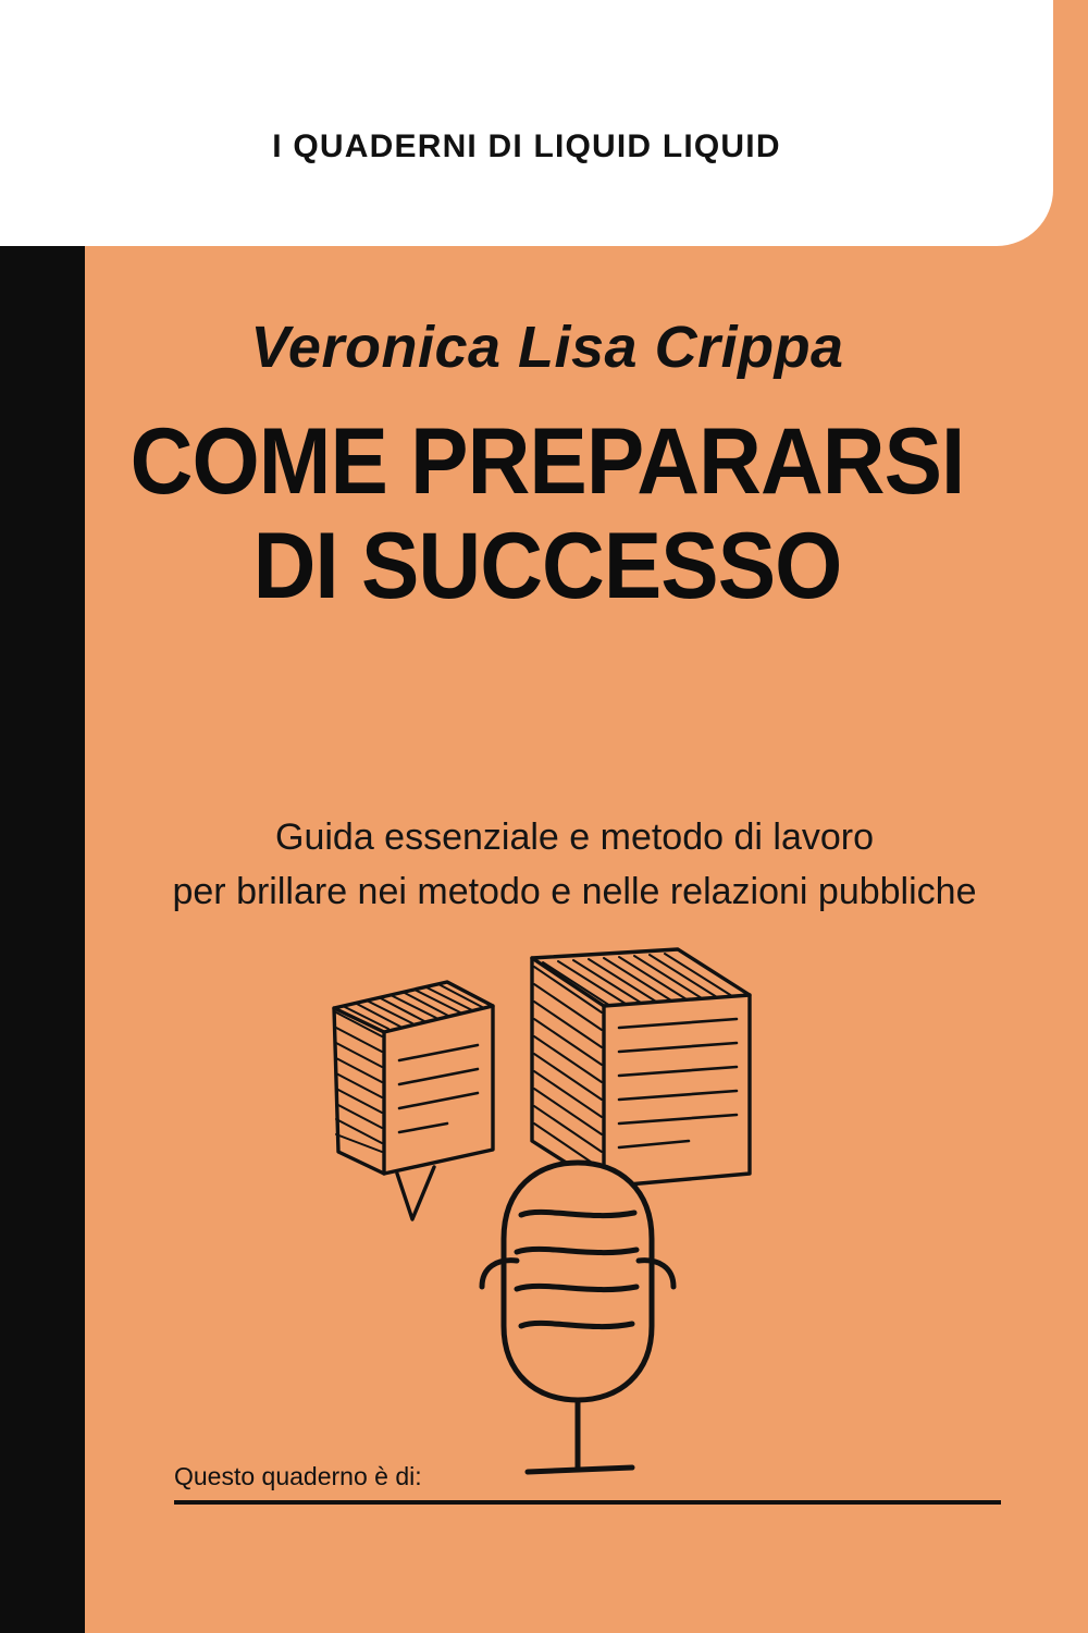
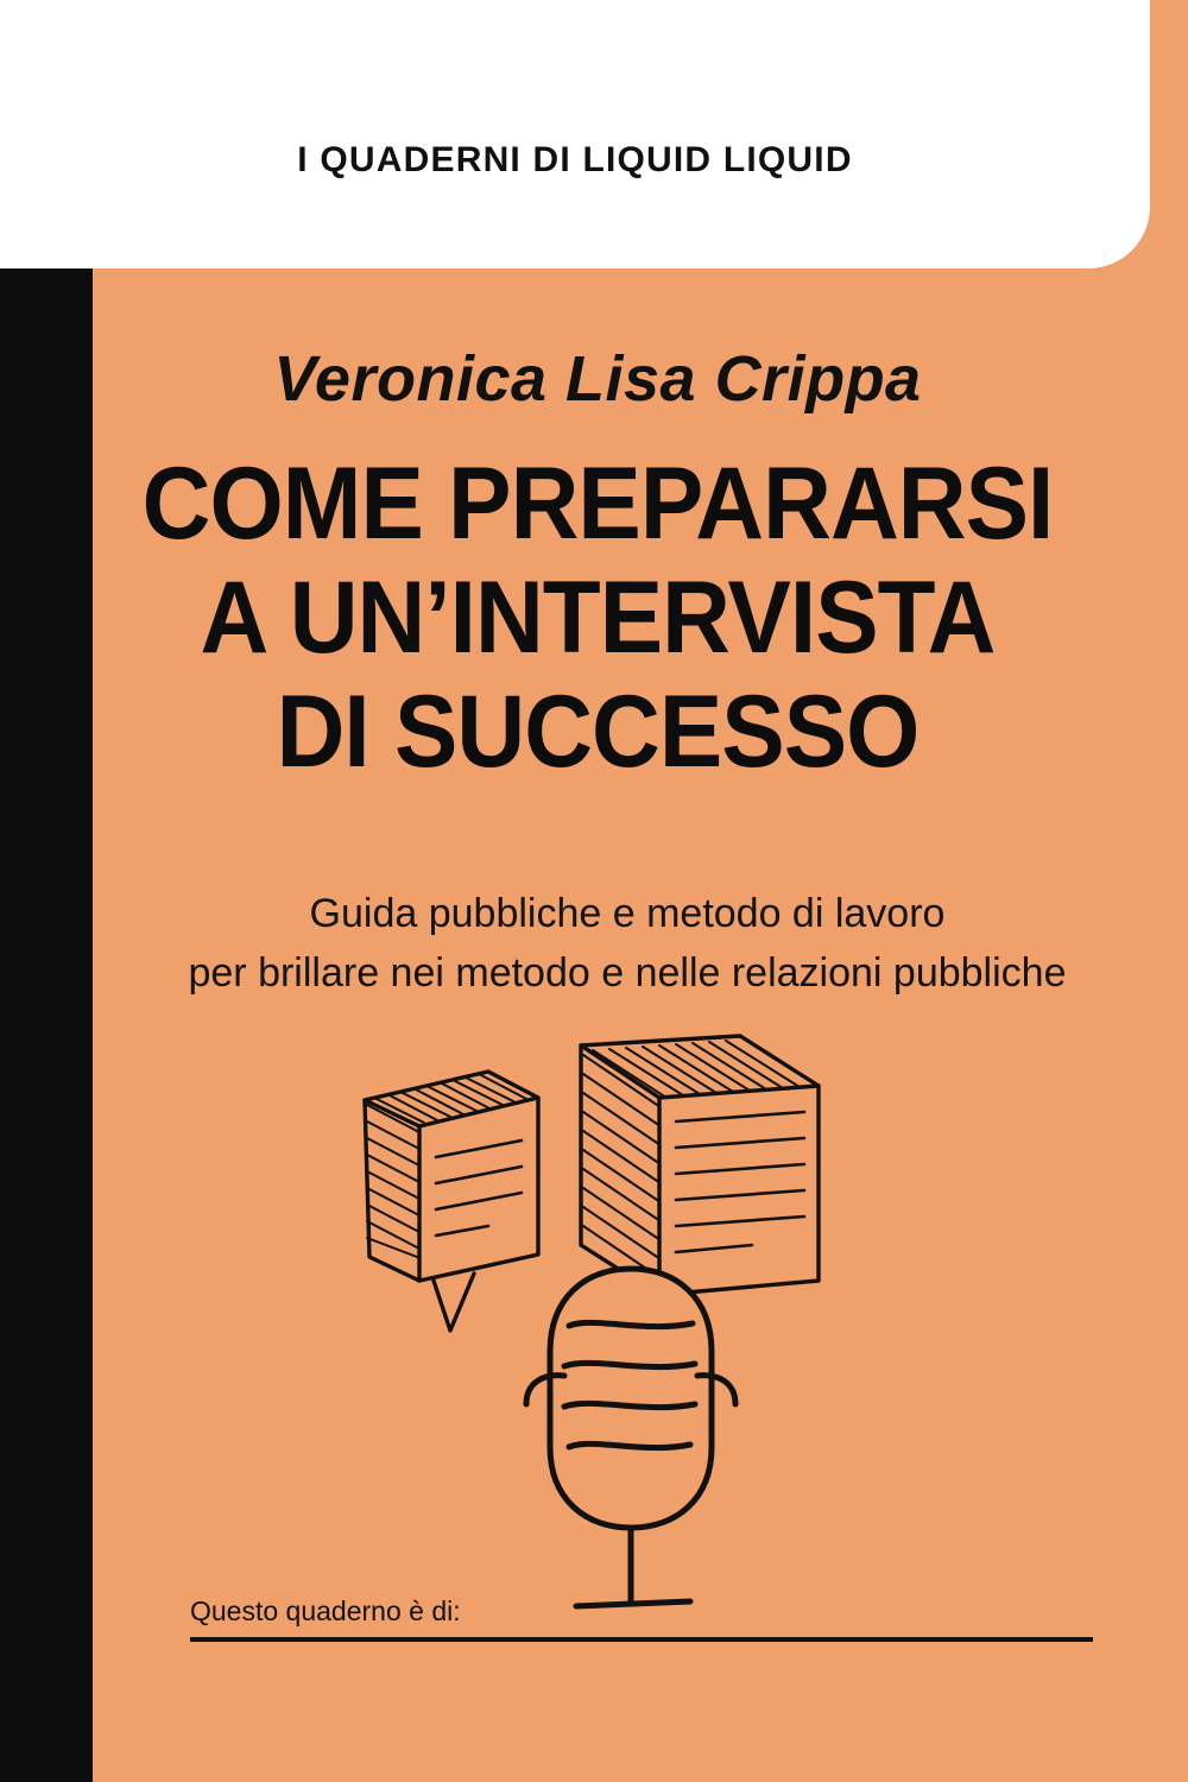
  I QUADERNI DI LIQUID LIQUID
  Veronica Lisa Crippa
  COME PREPARARSI
+ A UN’INTERVISTA
  DI SUCCESSO
- Guida essenziale e metodo di lavoro
+ Guida pubbliche e metodo di lavoro
  per brillare nei metodo e nelle relazioni pubbliche
  Questo quaderno è di:
